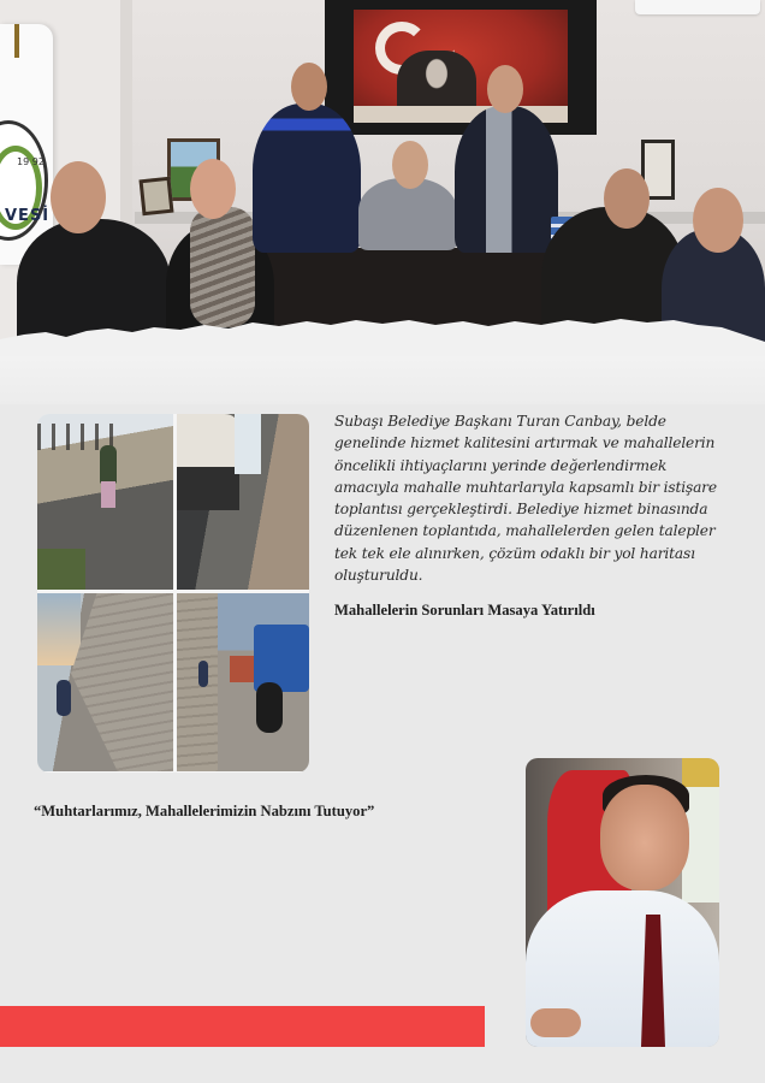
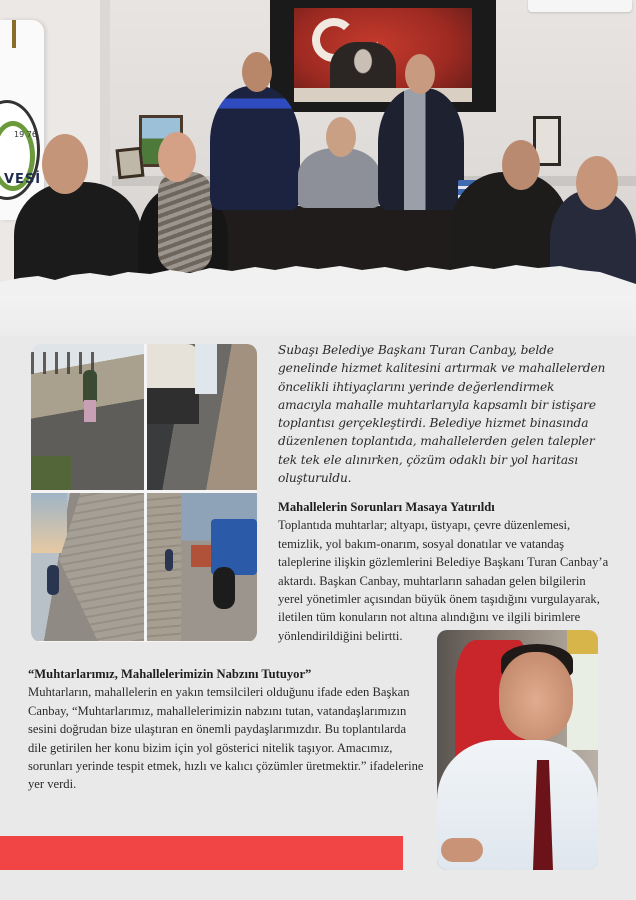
- 19 92
+ 19 76
  VESİ
- Subaşı Belediye Başkanı Turan Canbay, belde genelinde hizmet kalitesini artırmak ve mahallelerin öncelikli ihtiyaçlarını yerinde değerlendirmek amacıyla mahalle muhtarlarıyla kapsamlı bir istişare toplantısı gerçekleştirdi. Belediye hizmet binasında düzenlenen toplantıda, mahallelerden gelen talepler tek tek ele alınırken, çözüm odaklı bir yol haritası oluşturuldu.
+ Subaşı Belediye Başkanı Turan Canbay, belde genelinde hizmet kalitesini artırmak ve mahallelerden öncelikli ihtiyaçlarını yerinde değerlendirmek amacıyla mahalle muhtarlarıyla kapsamlı bir istişare toplantısı gerçekleştirdi. Belediye hizmet binasında düzenlenen toplantıda, mahallelerden gelen talepler tek tek ele alınırken, çözüm odaklı bir yol haritası oluşturuldu.
  Mahallelerin Sorunları Masaya Yatırıldı
+ Toplantıda muhtarlar; altyapı, üstyapı, çevre düzenlemesi, temizlik, yol bakım-onarım, sosyal donatılar ve vatandaş taleplerine ilişkin gözlemlerini Belediye Başkanı Turan Canbay’a aktardı. Başkan Canbay, muhtarların sahadan gelen bilgilerin yerel yönetimler açısından büyük önem taşıdığını vurgulayarak, iletilen tüm konuların not altına alındığını ve ilgili birimlere yönlendirildiğini belirtti.
  “Muhtarlarımız, Mahallelerimizin Nabzını Tutuyor”
+ Muhtarların, mahallelerin en yakın temsilcileri olduğunu ifade eden Başkan Canbay, “Muhtarlarımız, mahallelerimizin nabzını tutan, vatandaşlarımızın sesini doğrudan bize ulaştıran en önemli paydaşlarımızdır. Bu toplantılarda dile getirilen her konu bizim için yol gösterici nitelik taşıyor. Amacımız, sorunları yerinde tespit etmek, hızlı ve kalıcı çözümler üretmektir.” ifadelerine yer verdi.
